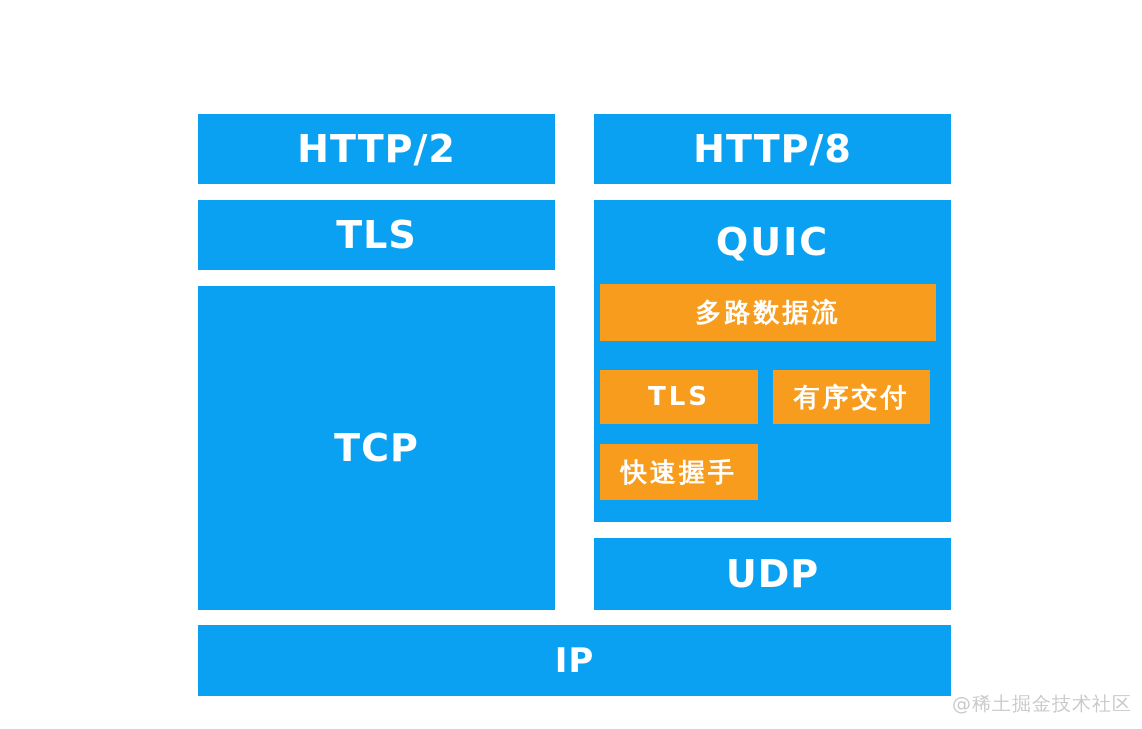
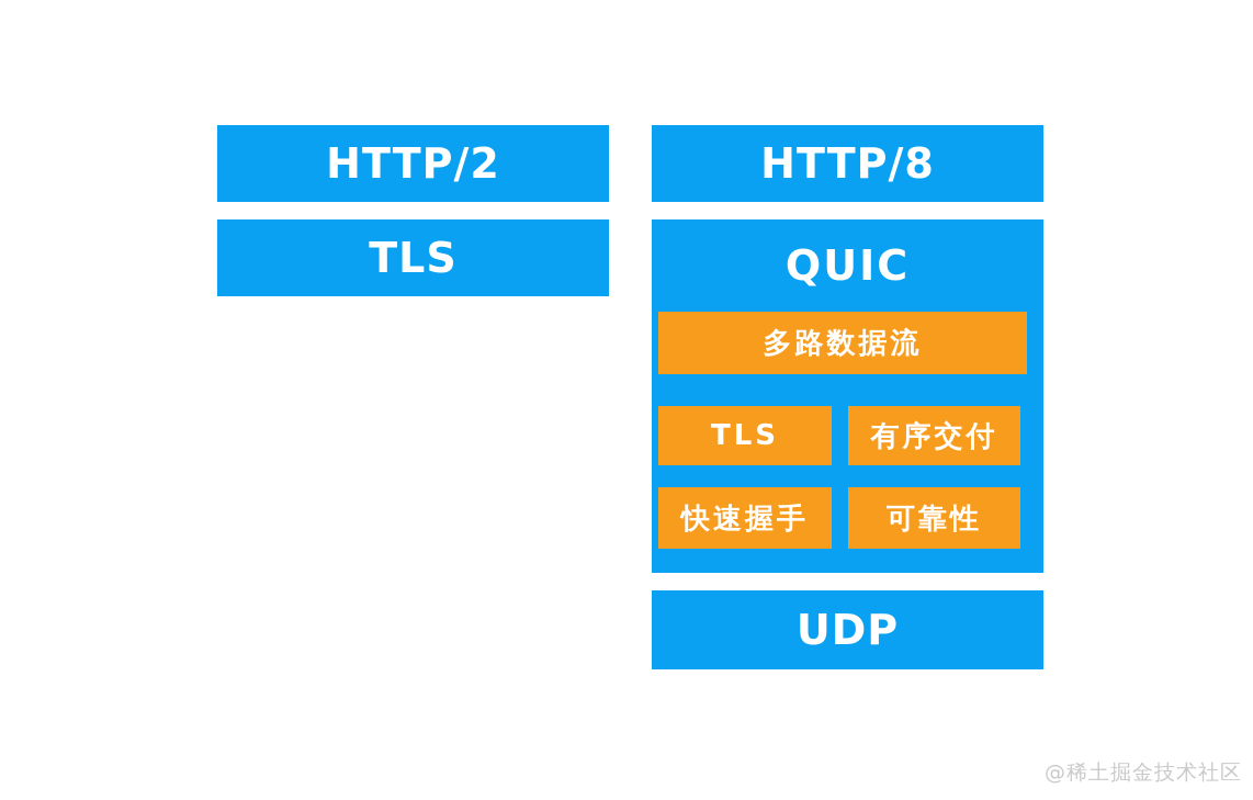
  HTTP/2
  TLS
- TCP
  HTTP/8
  QUIC
  多路数据流
  TLS
  有序交付
  快速握手
+ 可靠性
  UDP
- IP
  @稀土掘金技术社区
